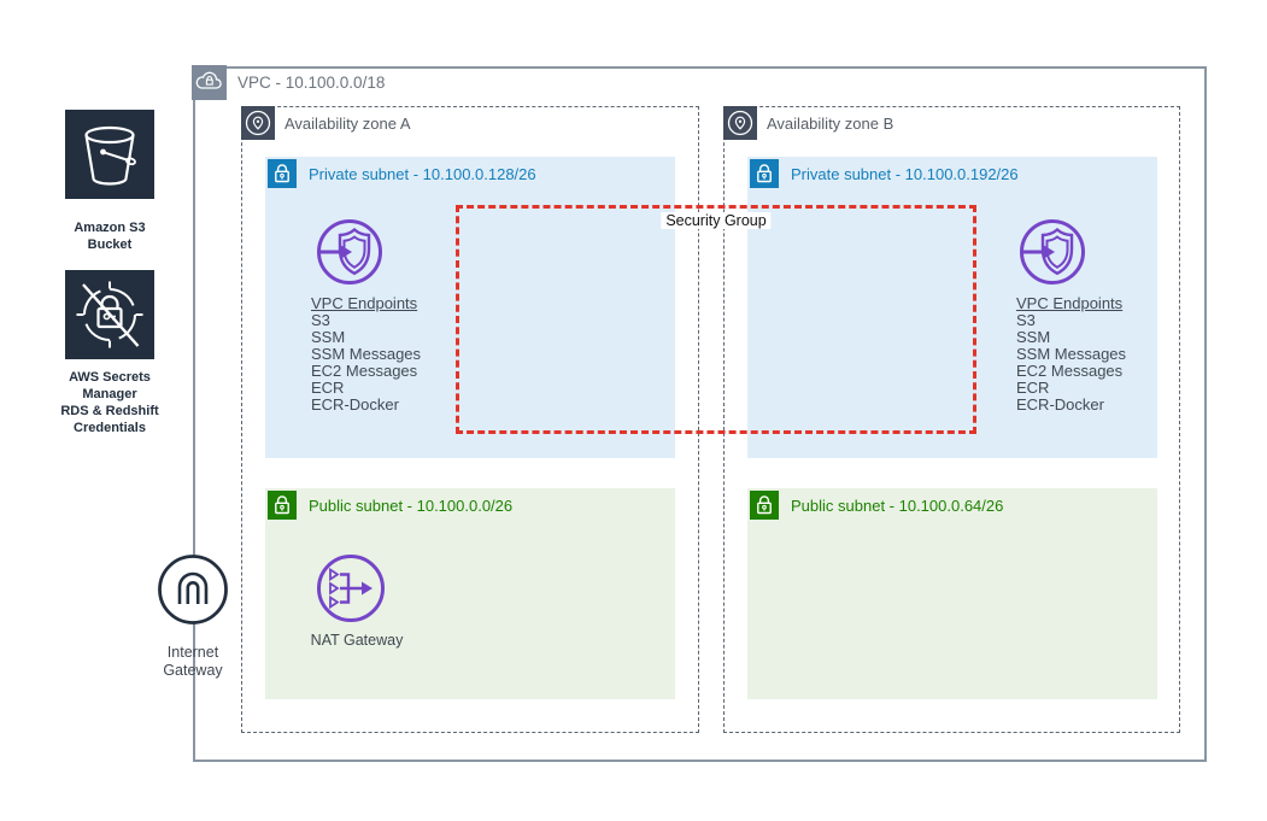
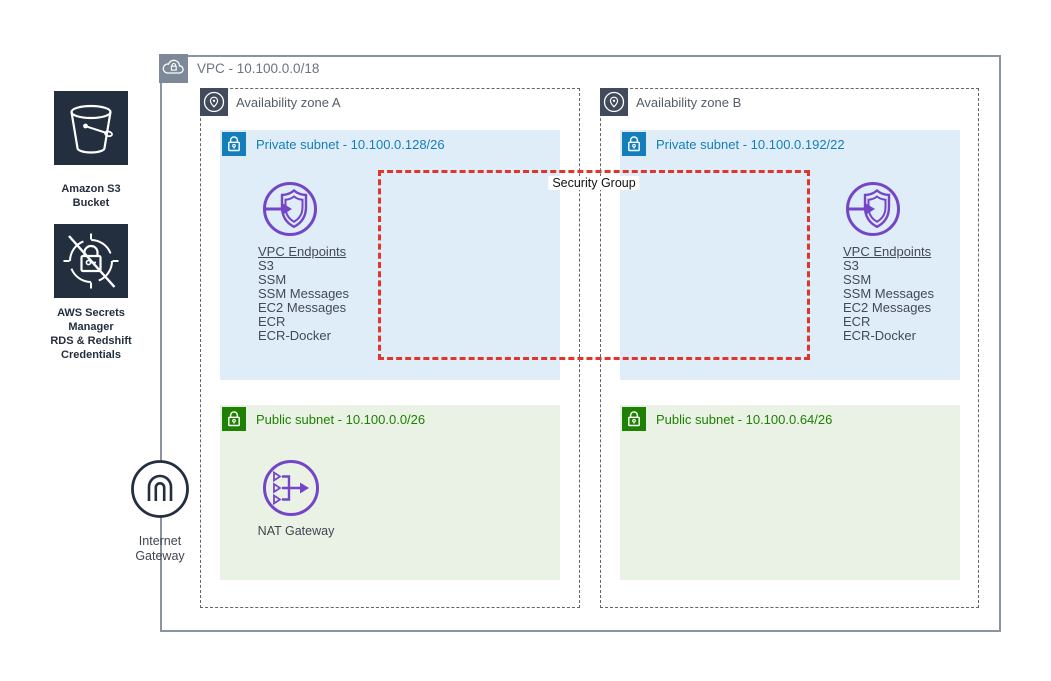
  VPC - 10.100.0.0/18
  Availability zone A
  Availability zone B
  Private subnet - 10.100.0.128/26
- Private subnet - 10.100.0.192/26
+ Private subnet - 10.100.0.192/22
  Public subnet - 10.100.0.0/26
  Public subnet - 10.100.0.64/26
  VPC Endpoints
  S3
  SSM
  SSM Messages
  EC2 Messages
  ECR
  ECR-Docker
  VPC Endpoints
  S3
  SSM
  SSM Messages
  EC2 Messages
  ECR
  ECR-Docker
  Security Group
  NAT Gateway
  Amazon S3
  Bucket
  AWS Secrets
  Manager
  RDS & Redshift
  Credentials
  Internet
  Gateway
